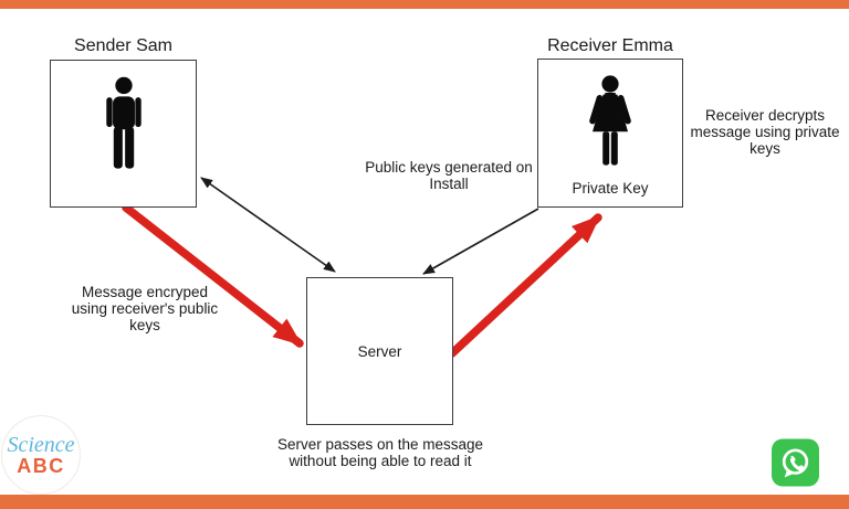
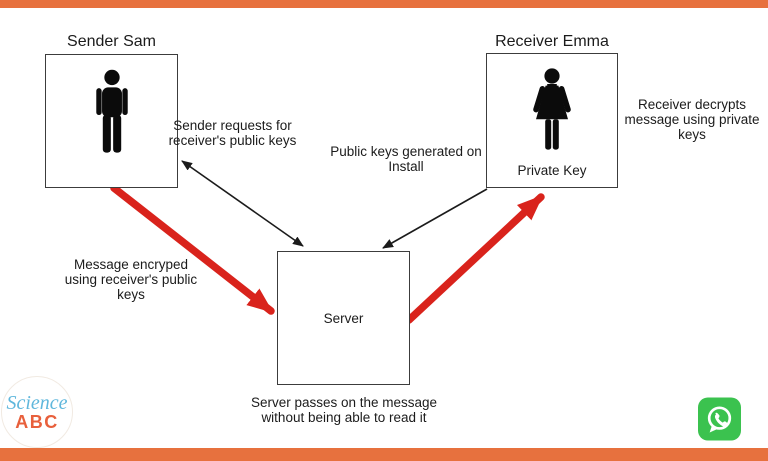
  Sender Sam
  Receiver Emma
  Private Key
  Server
+ Sender requests for
+ receiver's public keys
  Public keys generated on
  Install
  Receiver decrypts
  message using private
  keys
  Message encryped
  using receiver's public
  keys
  Server passes on the message
  without being able to read it
  Science
  ABC
